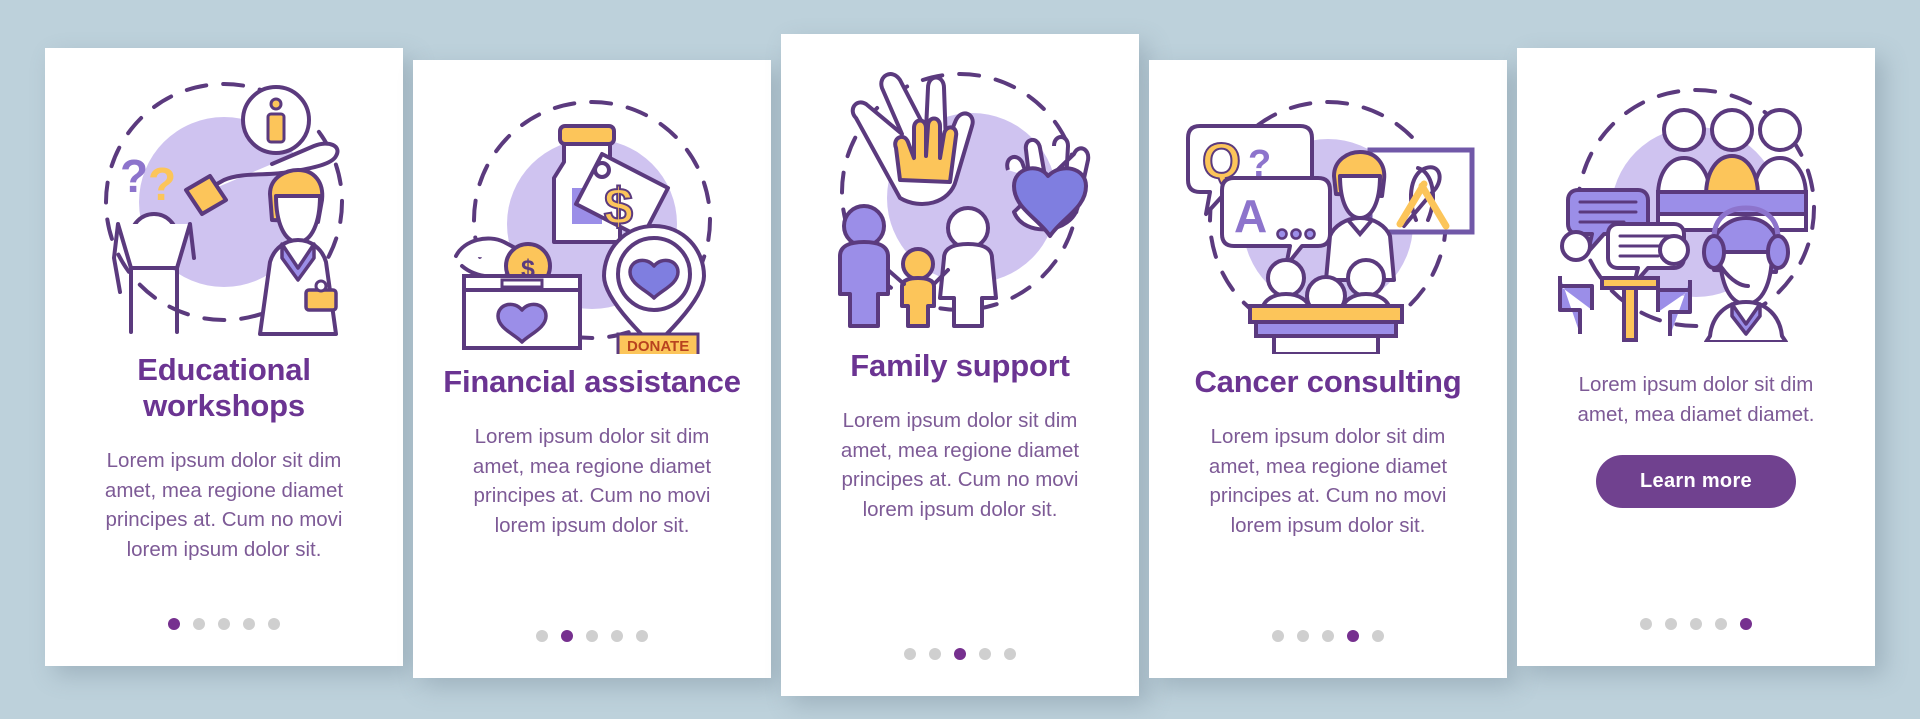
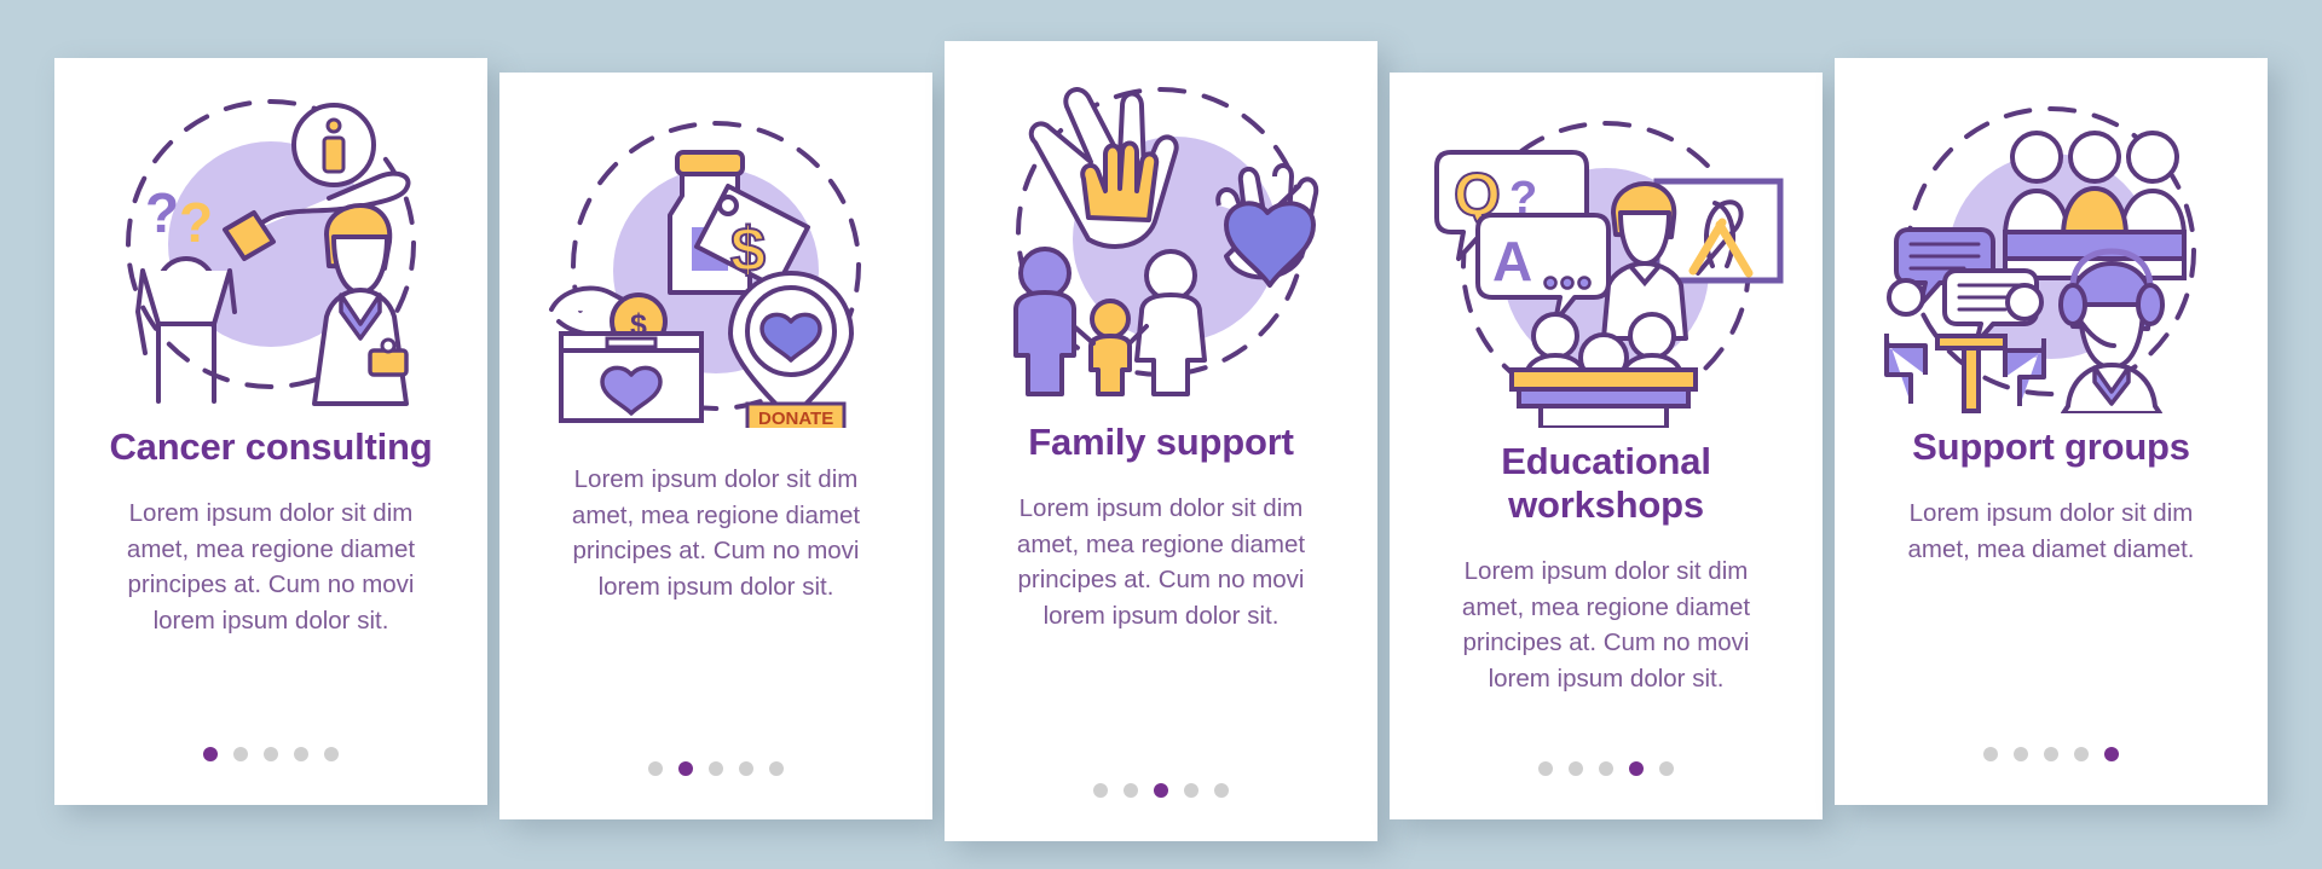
  ?
  ?
- Educational workshops
+ Cancer consulting
  Lorem ipsum dolor sit dim amet, mea regione diamet principes at. Cum no movi lorem ipsum dolor sit.
  $
  $
  DONATE
- Financial assistance
  Lorem ipsum dolor sit dim amet, mea regione diamet principes at. Cum no movi lorem ipsum dolor sit.
  Family support
  Lorem ipsum dolor sit dim amet, mea regione diamet principes at. Cum no movi lorem ipsum dolor sit.
  Q
  ?
  A
- Cancer consulting
+ Educational workshops
  Lorem ipsum dolor sit dim amet, mea regione diamet principes at. Cum no movi lorem ipsum dolor sit.
+ Support groups
  Lorem ipsum dolor sit dim amet, mea diamet diamet.
- Learn more
